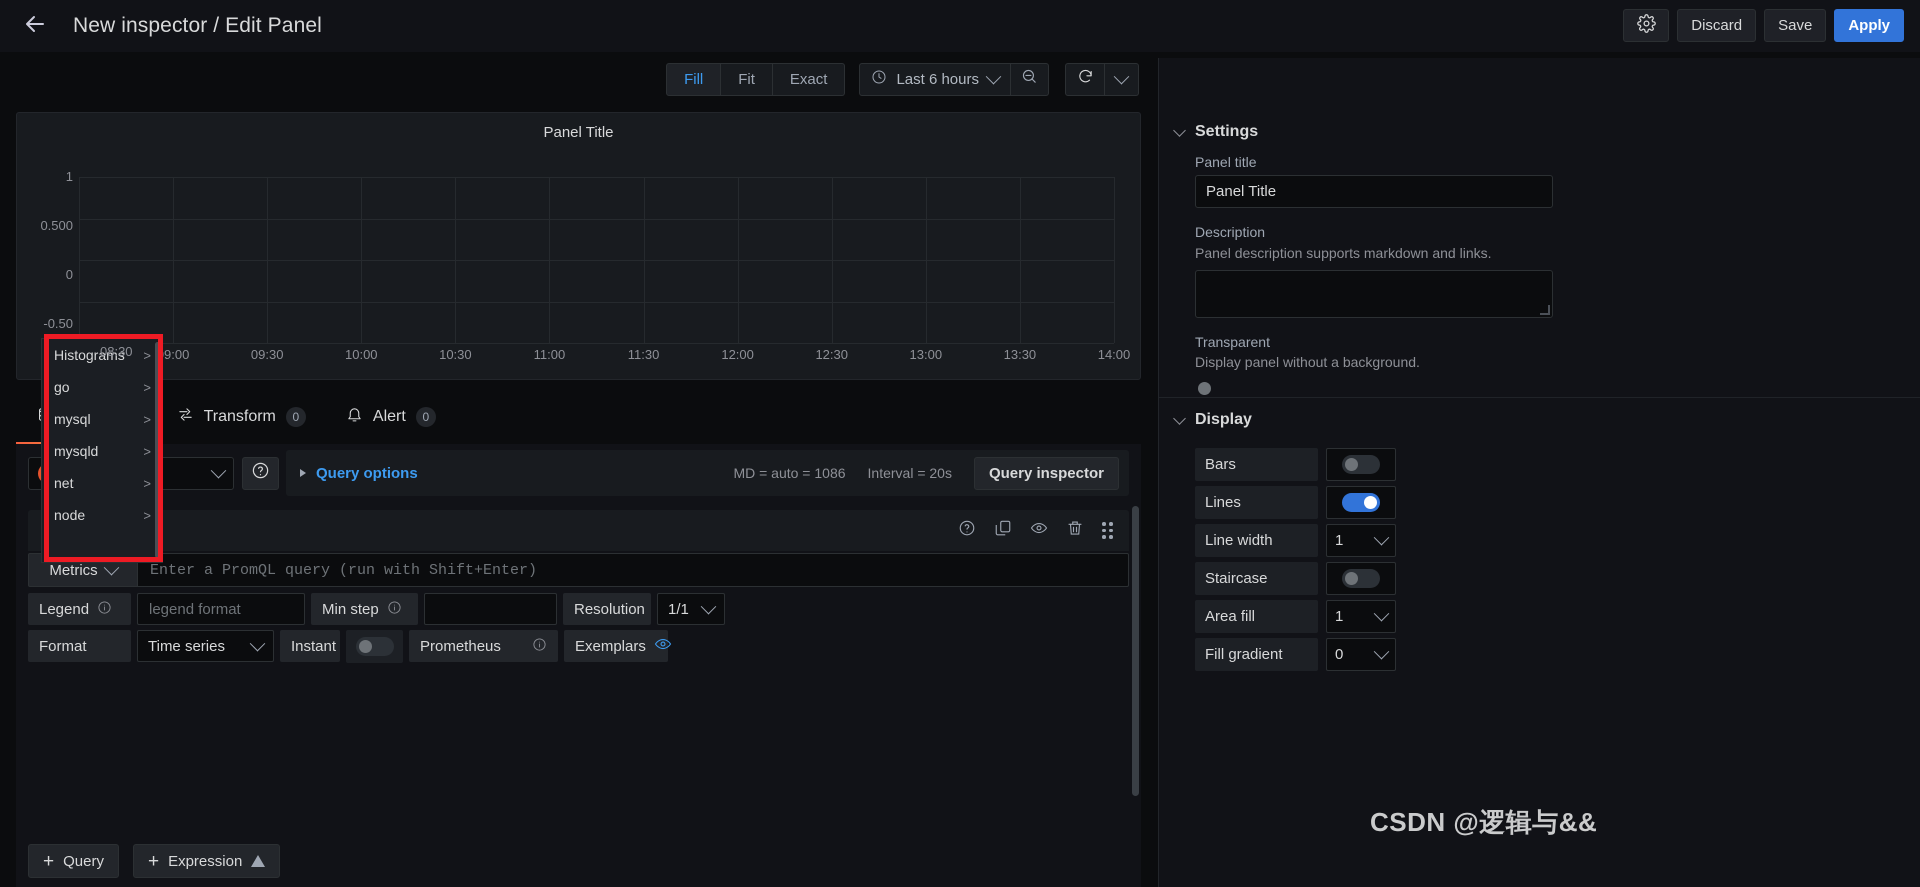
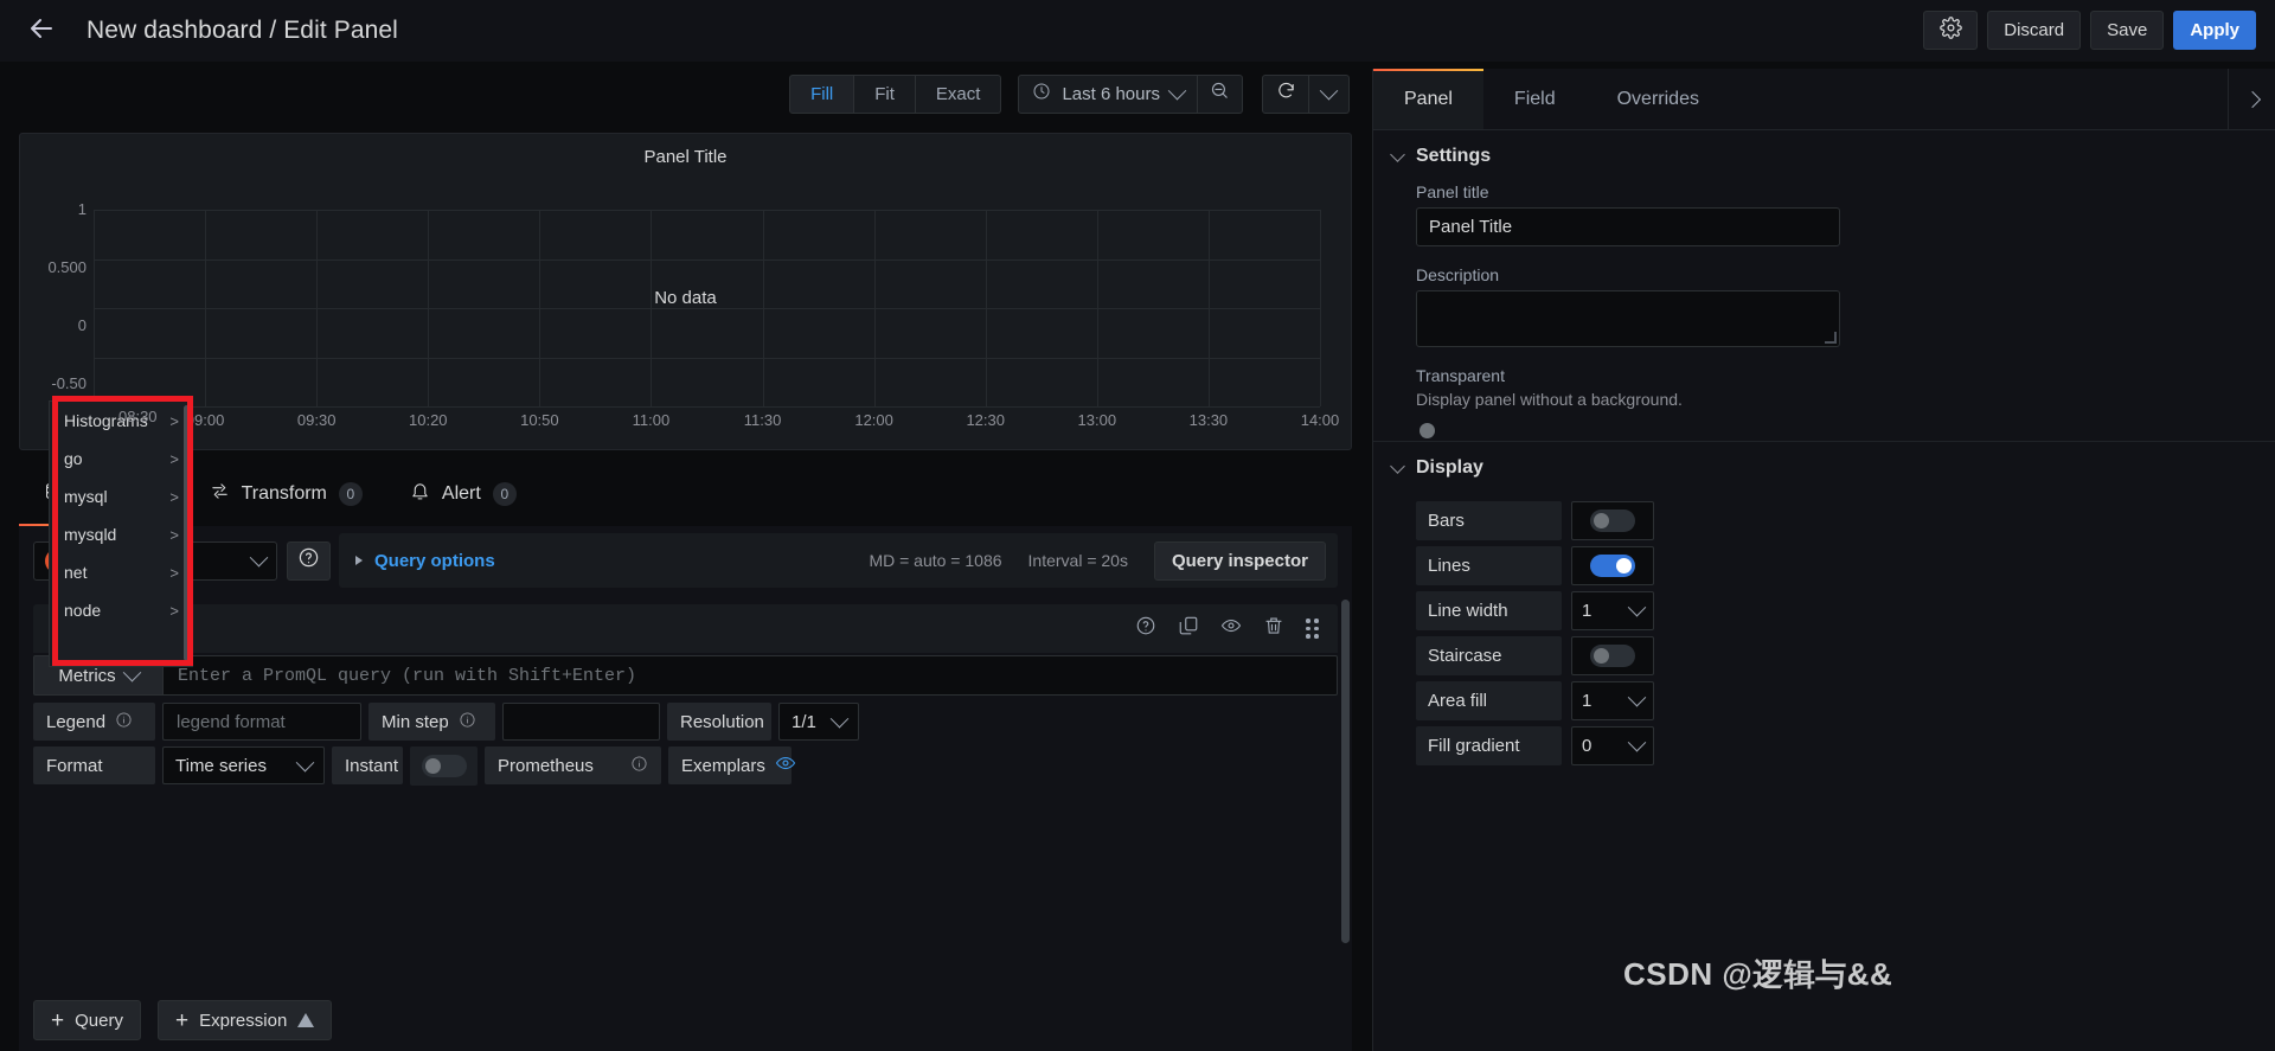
- New inspector / Edit Panel
+ New dashboard / Edit Panel
  Discard
  Save
  Apply
  Fill
  Fit
  Exact
  Last 6 hours
  Panel Title
+ No data
  1
  0.500
  0
  -0.50
  9:00
  09:30
- 10:00
+ 10:20
- 10:30
+ 10:50
  11:00
  11:30
  12:00
  12:30
  13:00
  13:30
  14:00
  Transform
  0
  Alert
  0
  Query options
  MD = auto = 1086
  Interval = 20s
  Query inspector
  Metrics
  Enter a PromQL query (run with Shift+Enter)
  Legend
  legend format
  Min step
  Resolution
  1/1
  Format
  Time series
  Instant
  Prometheus
  Exemplars
  +
  Query
  +
  Expression
  08:30
  Histograms
  >
  go
  >
  mysql
  >
  mysqld
  >
  net
  >
  node
  >
+ Panel
+ Field
+ Overrides
  Settings
  Panel title
  Panel Title
  Description
- Panel description supports markdown and links.
  Transparent
  Display panel without a background.
  Display
  Bars
  Lines
  Line width
  1
  Staircase
  Area fill
  1
  Fill gradient
  0
  CSDN @逻辑与&&
